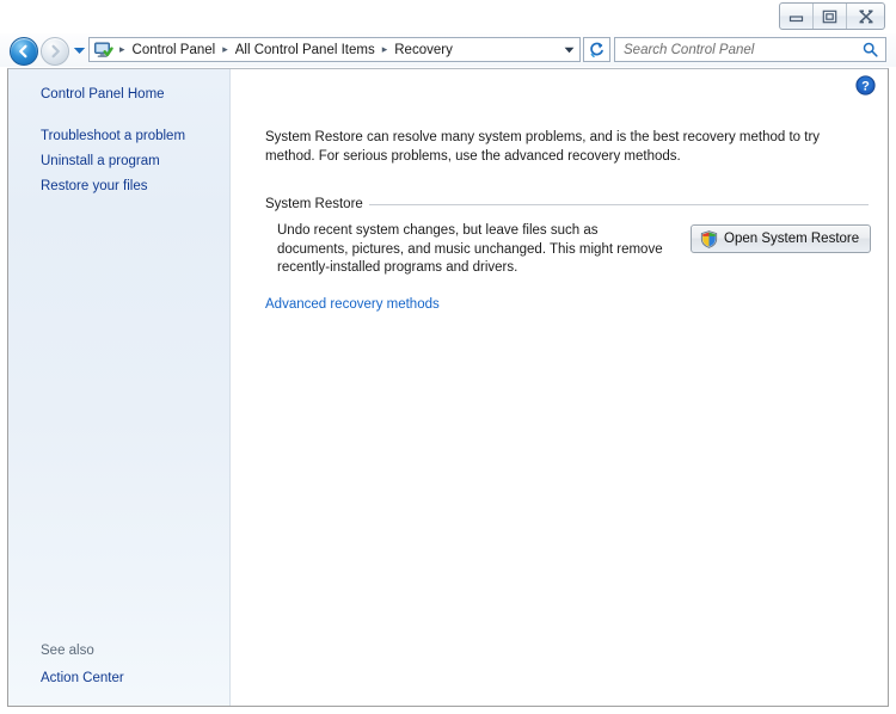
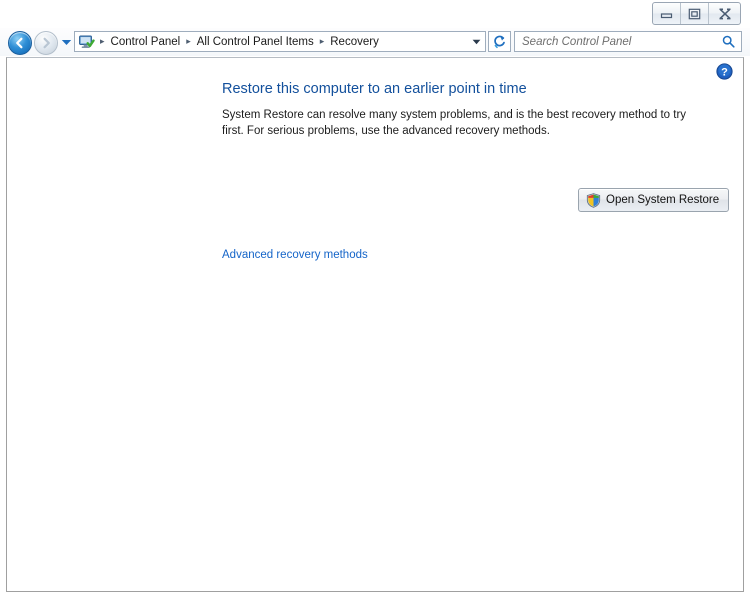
  ▸
  Control Panel
  ▸
  All Control Panel Items
  ▸
  Recovery
  Search Control Panel
- Control Panel Home
- Troubleshoot a problem
- Uninstall a program
- Restore your files
- See also
- Action Center
  ?
+ Restore this computer to an earlier point in time
- System Restore can resolve many system problems, and is the best recovery method to try method. For serious problems, use the advanced recovery methods.
+ System Restore can resolve many system problems, and is the best recovery method to try first. For serious problems, use the advanced recovery methods.
- System Restore
- Undo recent system changes, but leave files such as documents, pictures, and music unchanged. This might remove recently-installed programs and drivers.
  Open System Restore
  Advanced recovery methods
